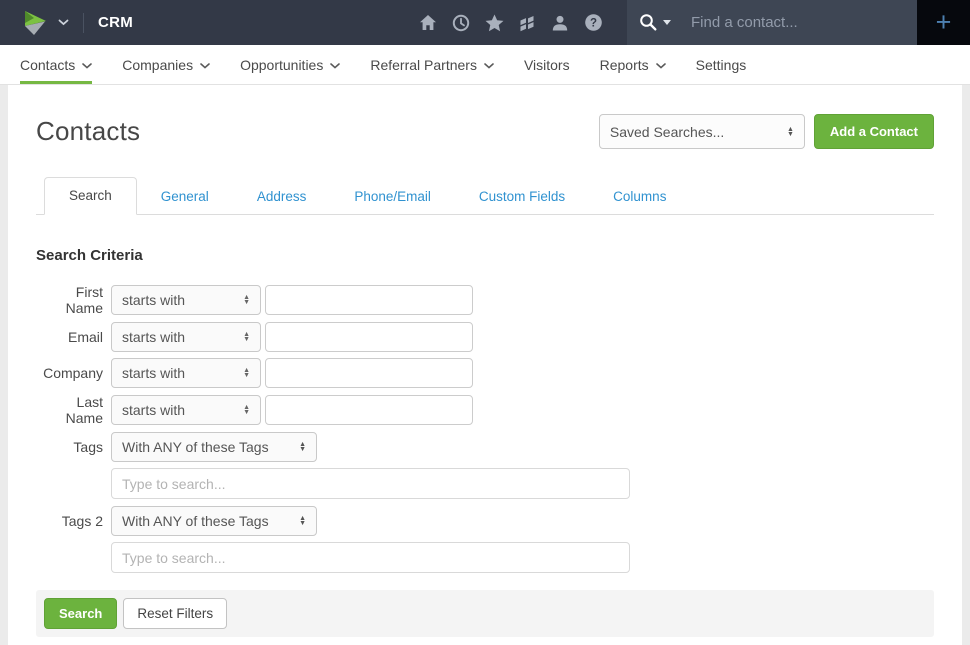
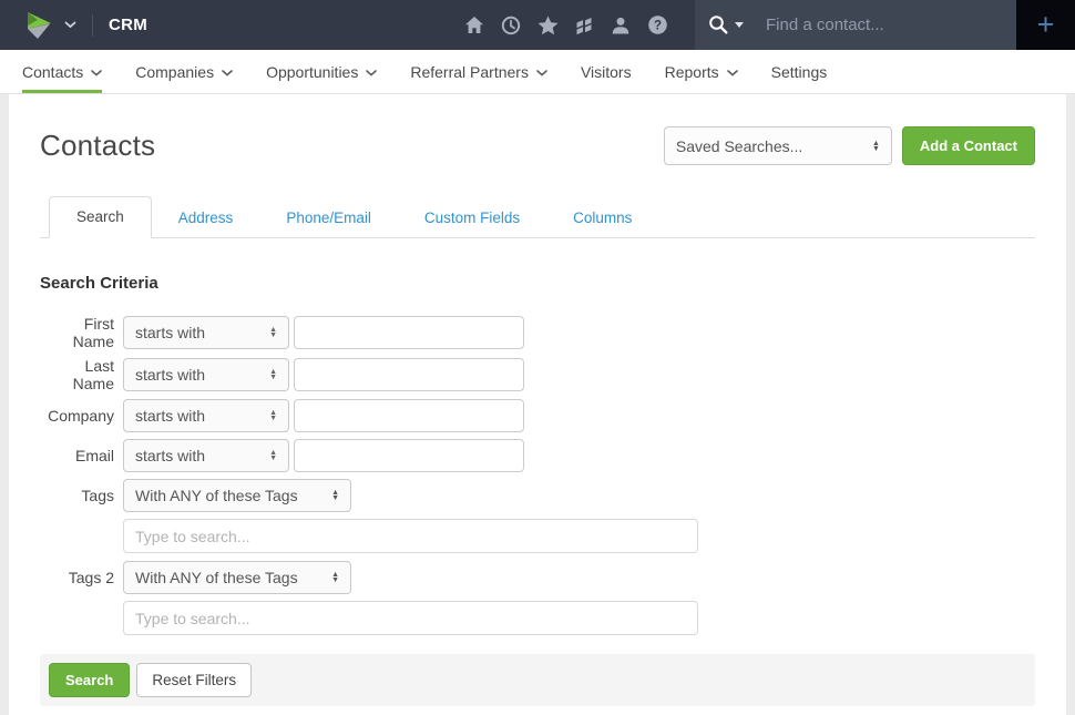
  CRM
  ?
  Find a contact...
  +
  Contacts
  Companies
  Opportunities
  Referral Partners
  Visitors
  Reports
  Settings
  Contacts
  Saved Searches...
  Add a Contact
  Search
- General
  Address
  Phone/Email
  Custom Fields
  Columns
  Search Criteria
  First Name
  starts with
- Email
+ Last Name
  starts with
  Company
  starts with
- Last Name
+ Email
  starts with
  Tags
  With ANY of these Tags
  Type to search...
  Tags 2
  With ANY of these Tags
  Type to search...
  Search
  Reset Filters
